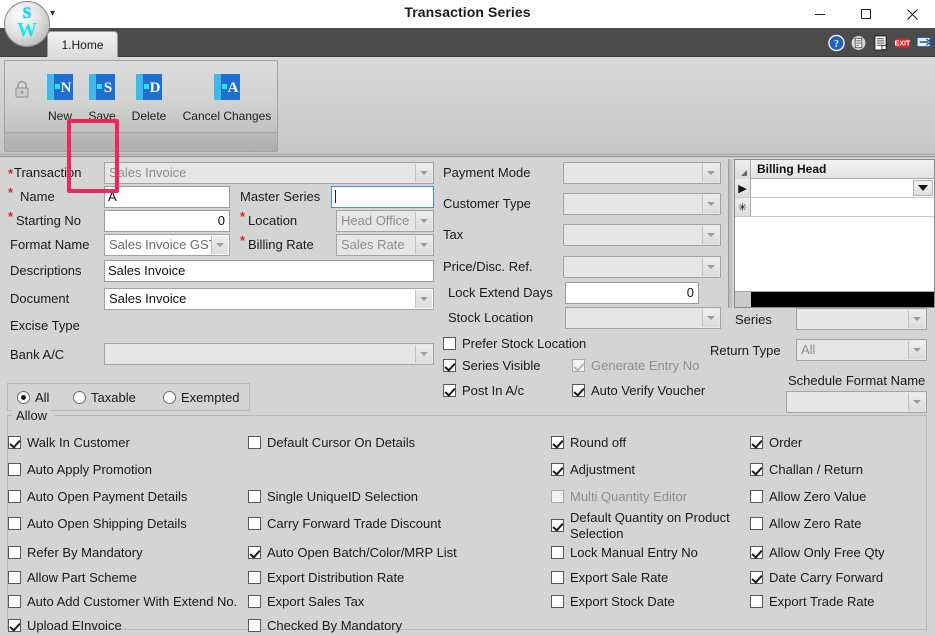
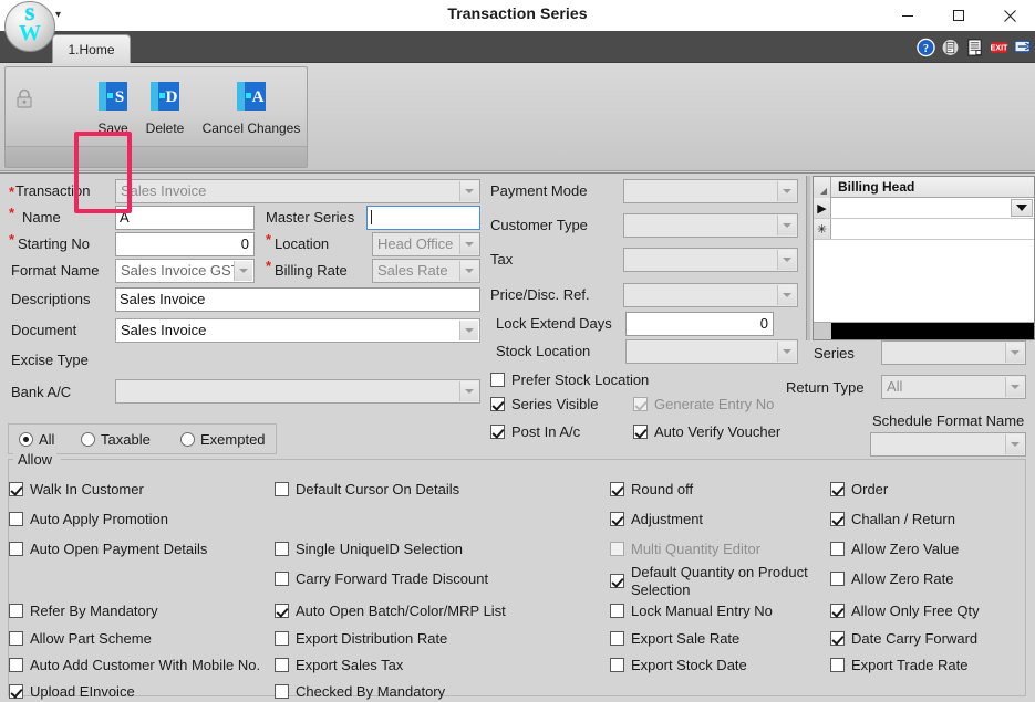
  S
  W
  ▾
  Transaction Series
  1.Home
  ?
  EXIT
- N
- New
  S
  Save
  D
  Delete
  A
  Cancel Changes
  *
  Transaction
  Sales Invoice
  *
  Name
  A
  Master Series
  *
  Starting No
  0
  *
  Location
  Head Office
  Format Name
  Sales Invoice GS
  *
  Billing Rate
  Sales Rate
  Descriptions
  Sales Invoice
  Document
  Sales Invoice
  Excise Type
  Bank A/C
  All
  Taxable
  Exempted
  Payment Mode
  Customer Type
  Tax
  Price/Disc. Ref.
  Lock Extend Days
  0
  Stock Location
  Prefer Stock Location
  Series Visible
  Generate Entry No
  Post In A/c
  Auto Verify Voucher
  Billing Head
  ▶
  ✳
  Series
  Return Type
  All
  Schedule Format Name
  Allow
  Walk In Customer
  Auto Apply Promotion
  Auto Open Payment Details
- Auto Open Shipping Details
  Refer By Mandatory
  Allow Part Scheme
- Auto Add Customer With Extend No.
+ Auto Add Customer With Mobile No.
  Upload EInvoice
  Default Cursor On Details
  Single UniqueID Selection
  Carry Forward Trade Discount
  Auto Open Batch/Color/MRP List
  Export Distribution Rate
  Export Sales Tax
  Checked By Mandatory
  Round off
  Adjustment
  Multi Quantity Editor
  Default Quantity on Product Selection
  Lock Manual Entry No
  Export Sale Rate
  Export Stock Date
  Order
  Challan / Return
  Allow Zero Value
  Allow Zero Rate
  Allow Only Free Qty
  Date Carry Forward
  Export Trade Rate
